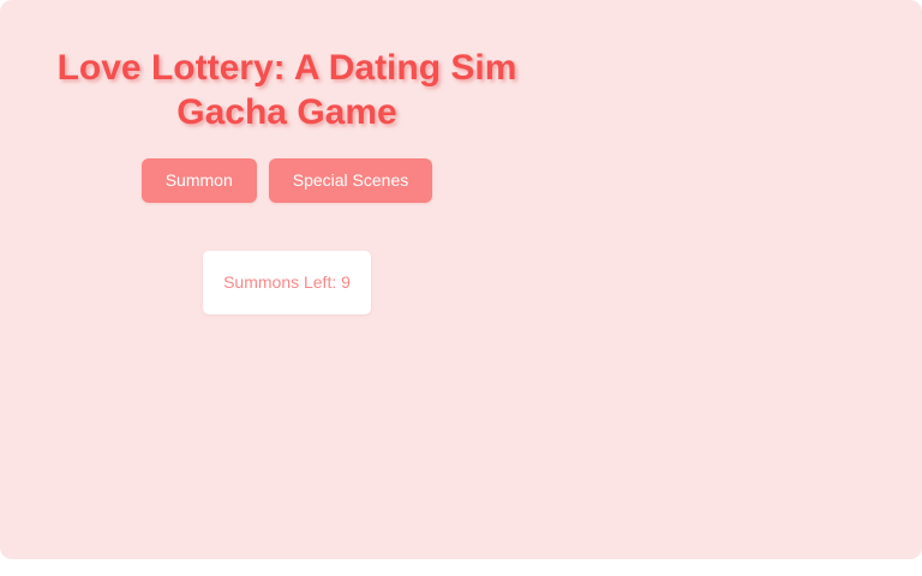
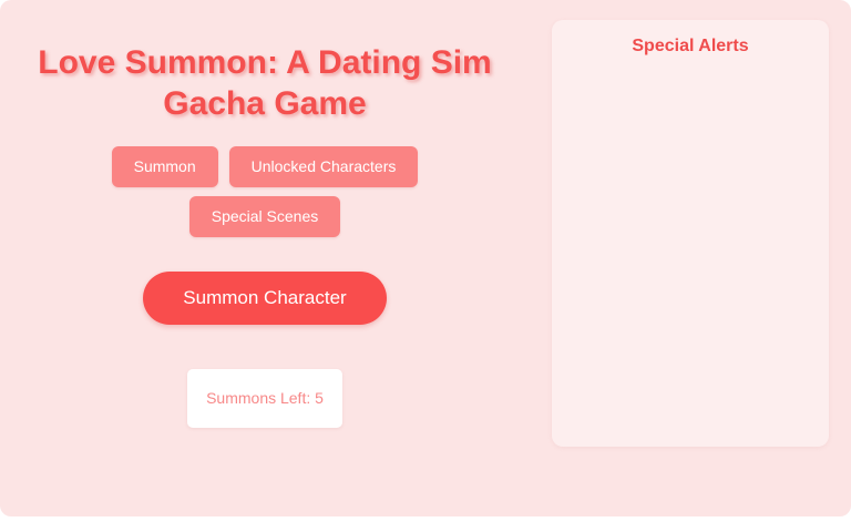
- Love Lottery: A Dating Sim Gacha Game
+ Love Summon: A Dating Sim Gacha Game
  Summon
+ Unlocked Characters
  Special Scenes
+ Summon Character
- Summons Left: 9
+ Summons Left: 5
+ Special Alerts
